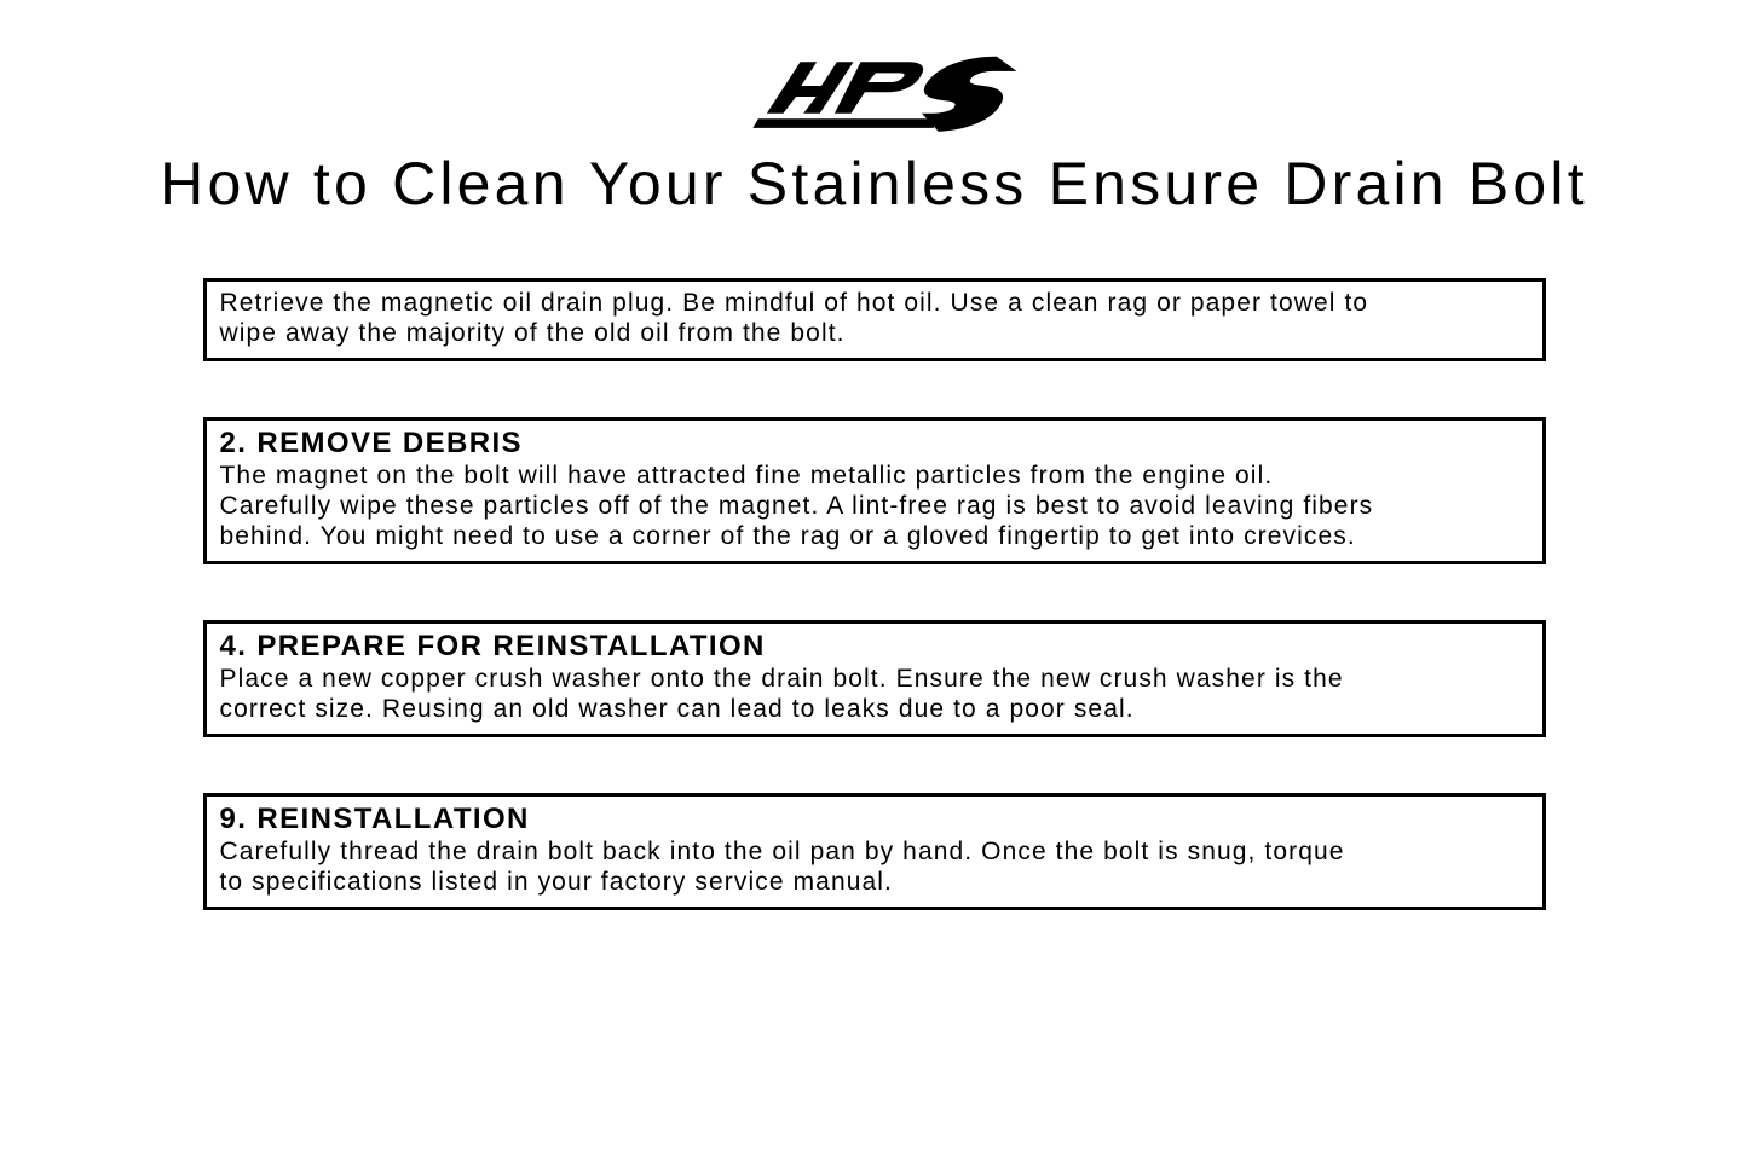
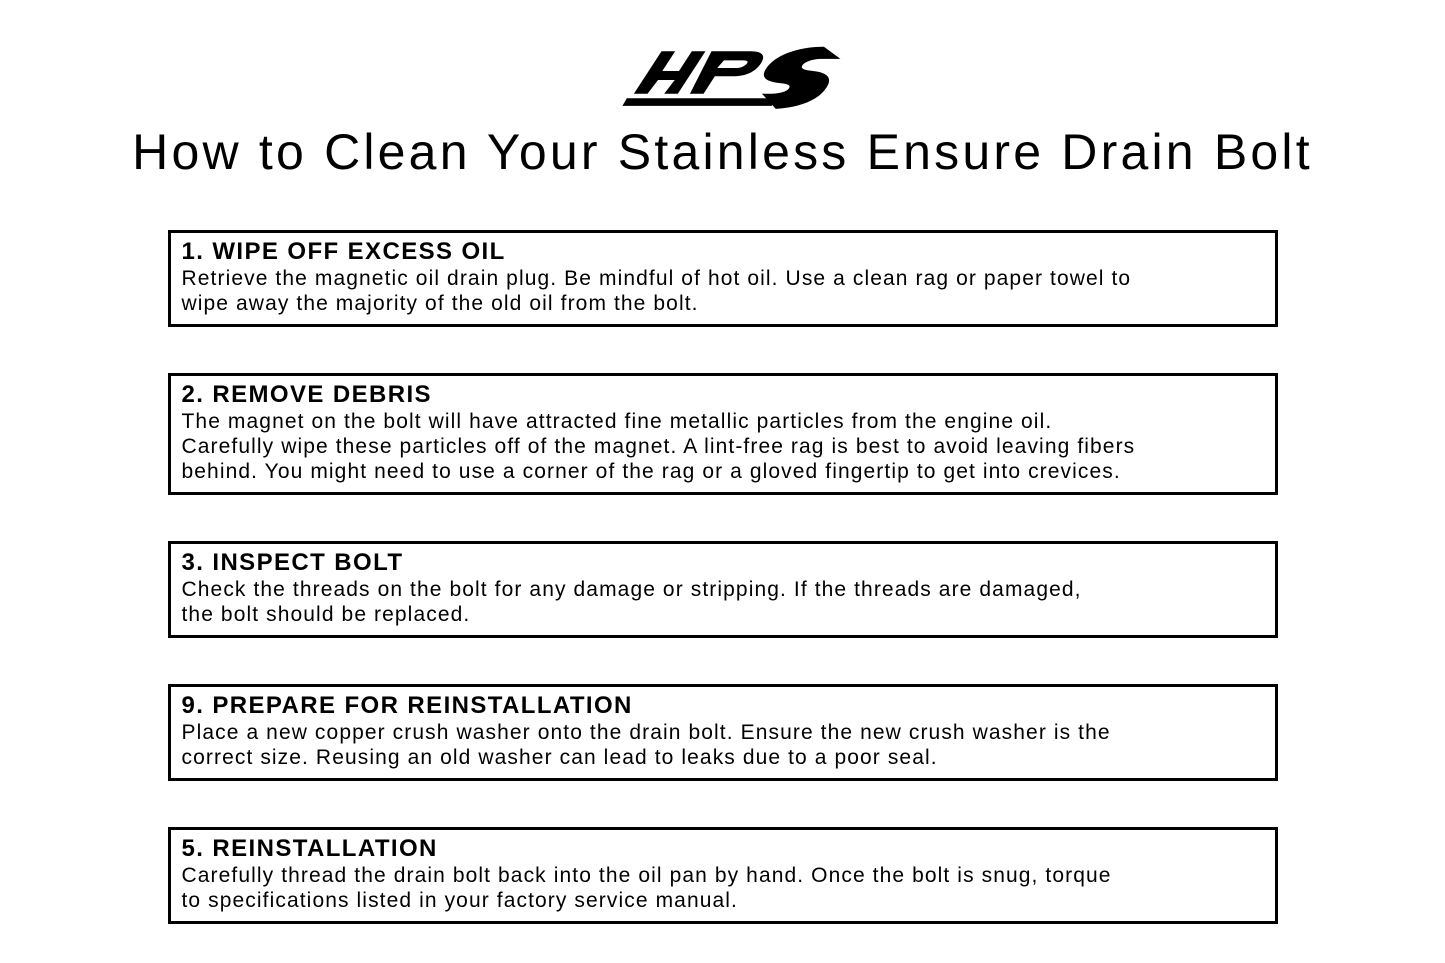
  How to Clean Your Stainless Ensure Drain Bolt
+ 1. WIPE OFF EXCESS OIL
  Retrieve the magnetic oil drain plug. Be mindful of hot oil. Use a clean rag or paper towel to
  wipe away the majority of the old oil from the bolt.
  2. REMOVE DEBRIS
  The magnet on the bolt will have attracted fine metallic particles from the engine oil.
  Carefully wipe these particles off of the magnet. A lint-free rag is best to avoid leaving fibers
  behind. You might need to use a corner of the rag or a gloved fingertip to get into crevices.
+ 3. INSPECT BOLT
+ Check the threads on the bolt for any damage or stripping. If the threads are damaged,
+ the bolt should be replaced.
- 4. PREPARE FOR REINSTALLATION
+ 9. PREPARE FOR REINSTALLATION
  Place a new copper crush washer onto the drain bolt. Ensure the new crush washer is the
  correct size. Reusing an old washer can lead to leaks due to a poor seal.
- 9. REINSTALLATION
+ 5. REINSTALLATION
  Carefully thread the drain bolt back into the oil pan by hand. Once the bolt is snug, torque
  to specifications listed in your factory service manual.
